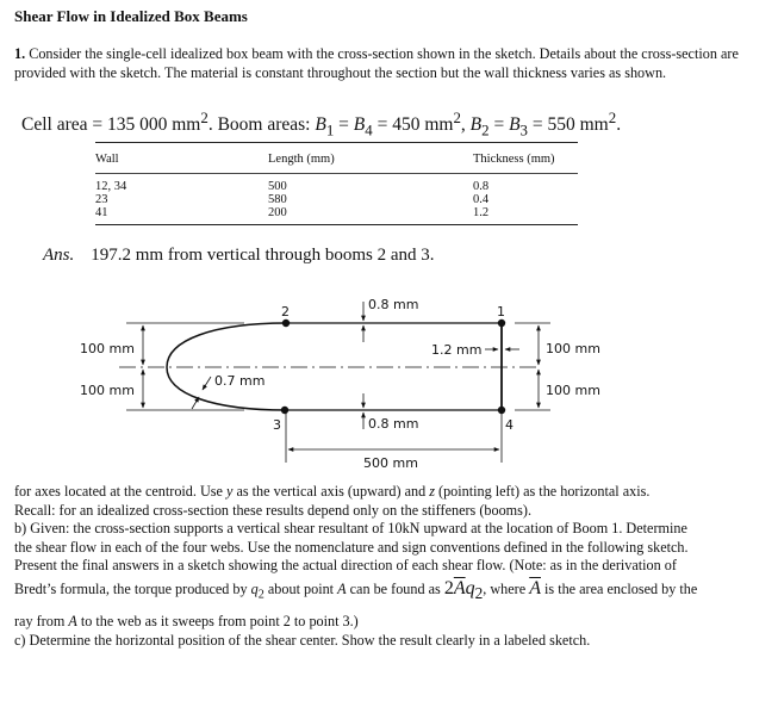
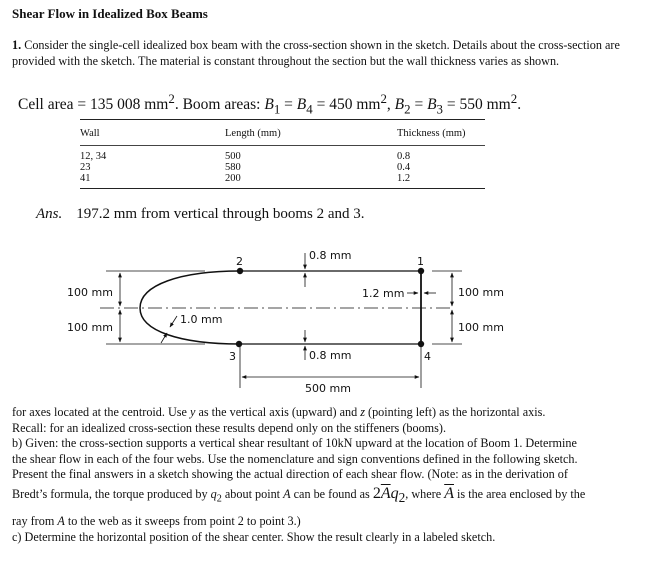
  Shear Flow in Idealized Box Beams
  1. Consider the single-cell idealized box beam with the cross-section shown in the sketch. Details about the cross-section are provided with the sketch. The material is constant throughout the section but the wall thickness varies as shown.
- Cell area = 135 000 mm2. Boom areas: B1 = B4 = 450 mm2, B2 = B3 = 550 mm2.
+ Cell area = 135 008 mm2. Boom areas: B1 = B4 = 450 mm2, B2 = B3 = 550 mm2.
  Wall	Length (mm)	Thickness (mm)
  12, 34	500	0.8
  23	580	0.4
  41	200	1.2
  Ans. 197.2 mm from vertical through booms 2 and 3.
  1
  2
  3
  4
  0.8 mm
  0.8 mm
- 0.7 mm
+ 1.0 mm
  1.2 mm
  100 mm
  100 mm
  100 mm
  100 mm
  500 mm
  for axes located at the centroid. Use y as the vertical axis (upward) and z (pointing left) as the horizontal axis.
  Recall: for an idealized cross-section these results depend only on the stiffeners (booms).
  b) Given: the cross-section supports a vertical shear resultant of 10kN upward at the location of Boom 1. Determine
  the shear flow in each of the four webs. Use the nomenclature and sign conventions defined in the following sketch.
  Present the final answers in a sketch showing the actual direction of each shear flow. (Note: as in the derivation of
  Bredt’s formula, the torque produced by q2 about point A can be found as 2Aq2, where A is the area enclosed by the
  ray from A to the web as it sweeps from point 2 to point 3.)
  c) Determine the horizontal position of the shear center. Show the result clearly in a labeled sketch.
